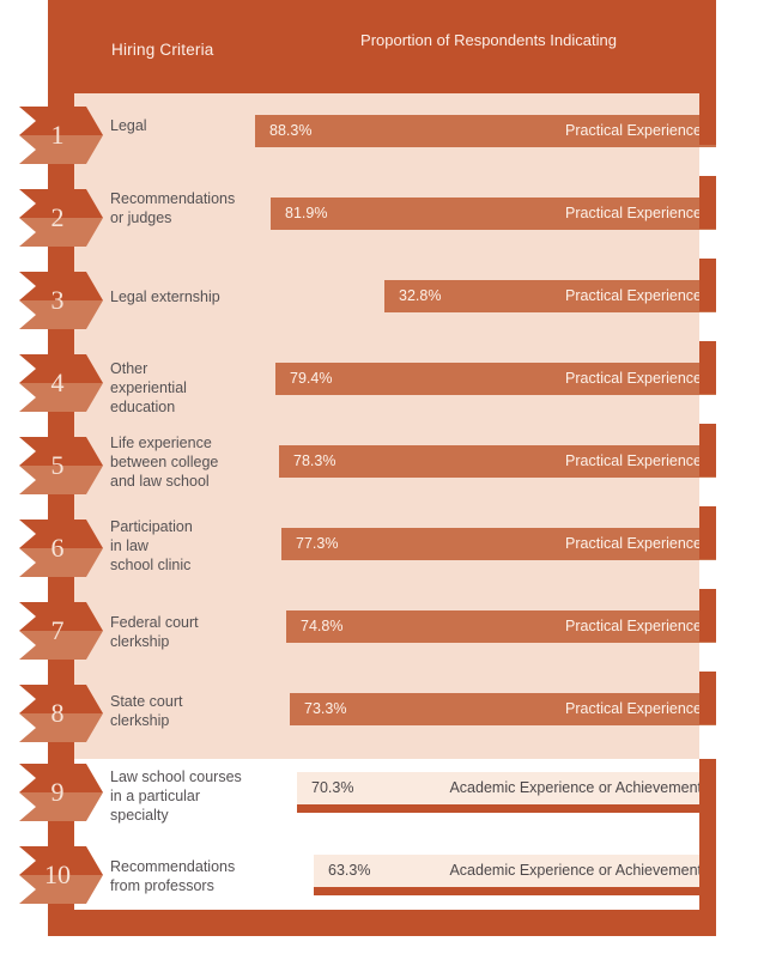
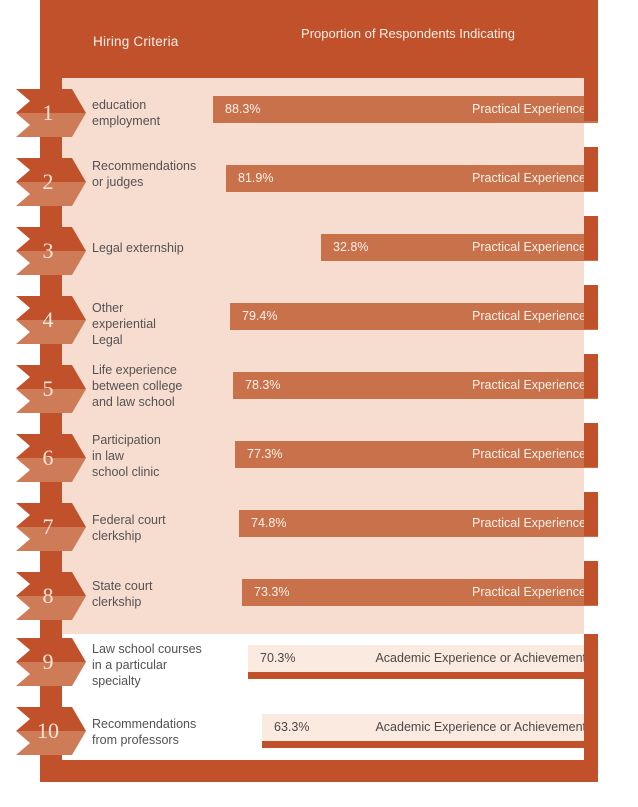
  Hiring Criteria
  Proportion of Respondents Indicating
  1
- Legal
+ education
+ employment
  88.3%
  Practical Experience
  2
  Recommendations
  or judges
  81.9%
  Practical Experience
  3
  Legal externship
  32.8%
  Practical Experience
  4
  Other
  experiential
- education
+ Legal
  79.4%
  Practical Experience
  5
  Life experience
  between college
  and law school
  78.3%
  Practical Experience
  6
  Participation
  in law
  school clinic
  77.3%
  Practical Experience
  7
  Federal court
  clerkship
  74.8%
  Practical Experience
  8
  State court
  clerkship
  73.3%
  Practical Experience
  9
  Law school courses
  in a particular
  specialty
  70.3%
  Academic Experience or Achievemen
  10
  Recommendations
  from professors
  63.3%
  Academic Experience or Achievemen
